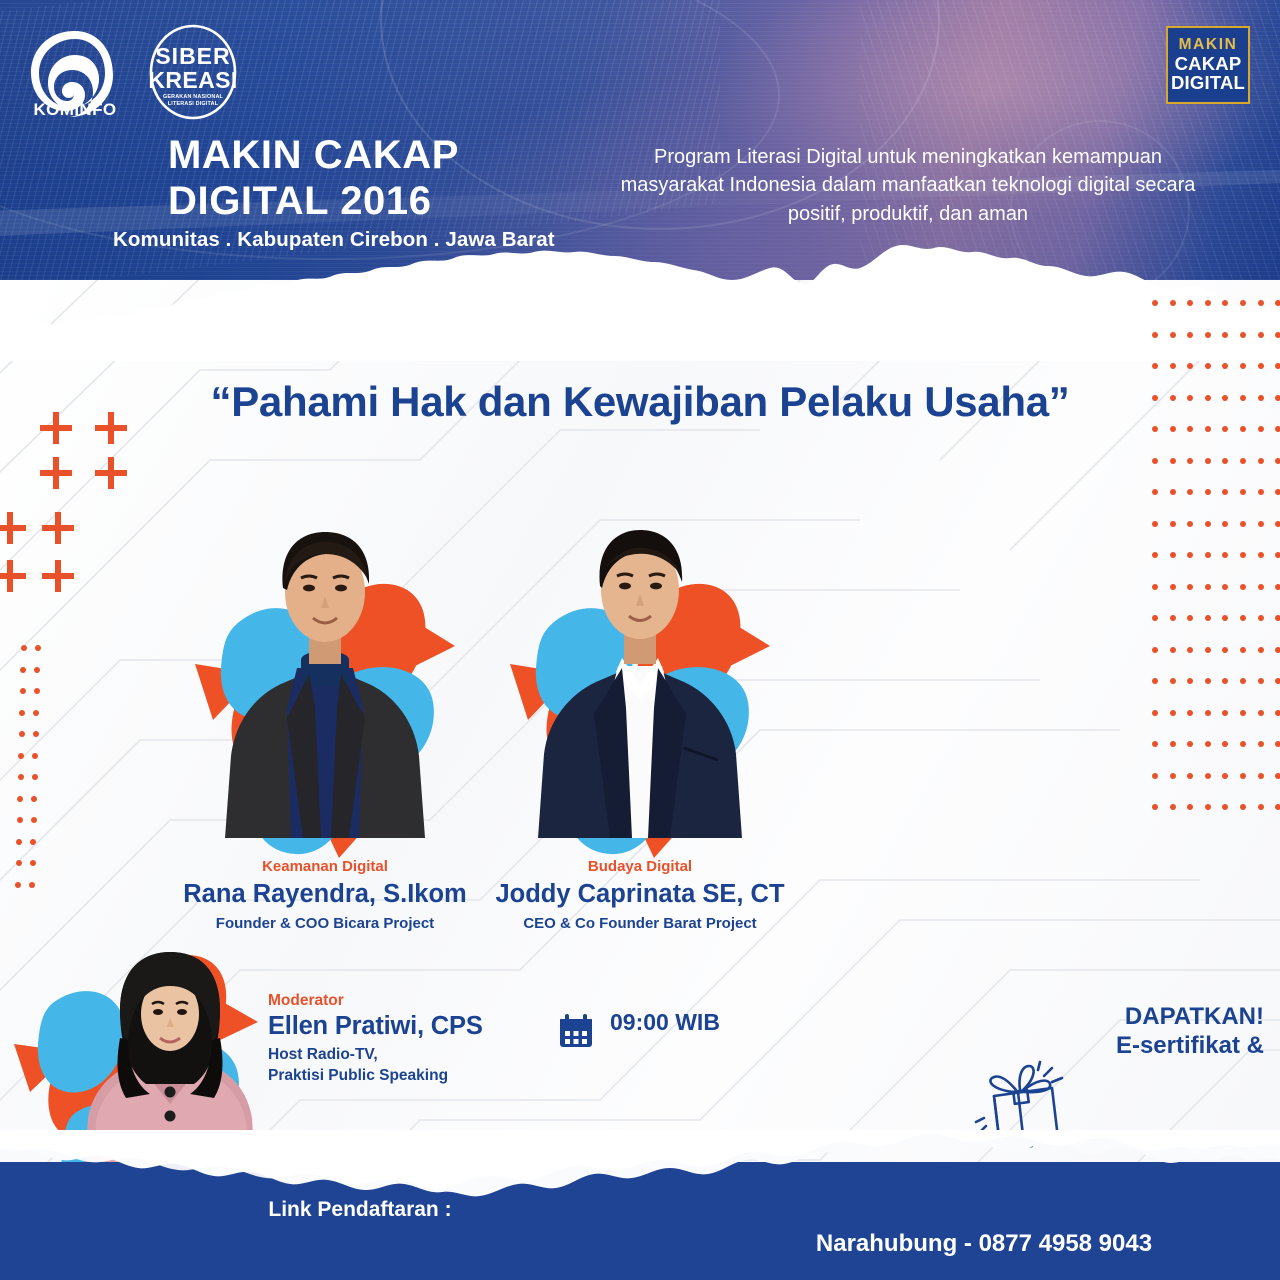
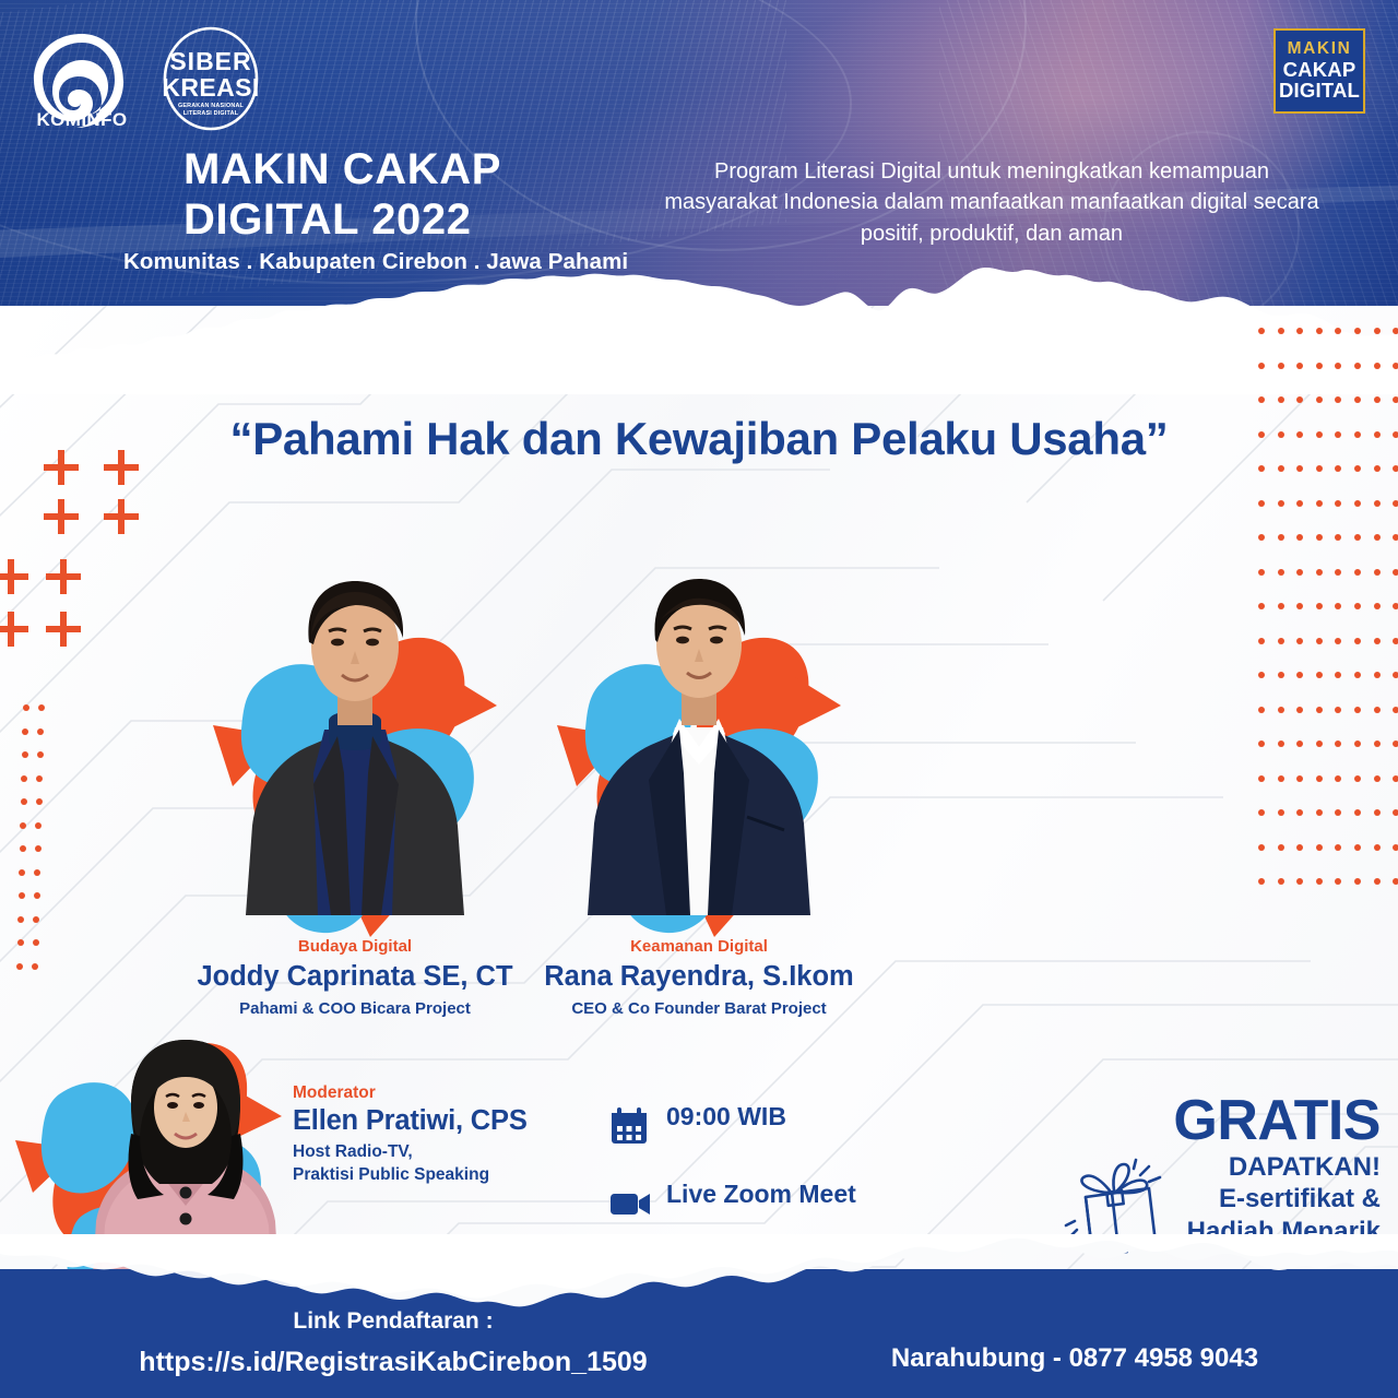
  KOMINFO
  SIBER
  KREASI
  MAKIN
  CAKAP
  DIGITAL
  MAKIN CAKAP
- DIGITAL 2016
+ DIGITAL 2022
- Komunitas . Kabupaten Cirebon . Jawa Barat
+ Komunitas . Kabupaten Cirebon . Jawa Pahami
- Program Literasi Digital untuk meningkatkan kemampuan masyarakat Indonesia dalam manfaatkan teknologi digital secara positif, produktif, dan aman
+ Program Literasi Digital untuk meningkatkan kemampuan masyarakat Indonesia dalam manfaatkan manfaatkan digital secara positif, produktif, dan aman
  “Pahami Hak dan Kewajiban Pelaku Usaha”
- Keamanan Digital
+ Budaya Digital
- Rana Rayendra, S.Ikom
+ Joddy Caprinata SE, CT
- Founder & COO Bicara Project
+ Pahami & COO Bicara Project
- Budaya Digital
+ Keamanan Digital
- Joddy Caprinata SE, CT
+ Rana Rayendra, S.Ikom
  CEO & Co Founder Barat Project
  Moderator
  Ellen Pratiwi, CPS
  Host Radio-TV,
  Praktisi Public Speaking
  09:00 WIB
+ Live Zoom Meet
+ GRATIS
  DAPATKAN!
  E-sertifikat &
+ Hadiah Menarik
  Link Pendaftaran :
+ https://s.id/RegistrasiKabCirebon_1509
  Narahubung - 0877 4958 9043
